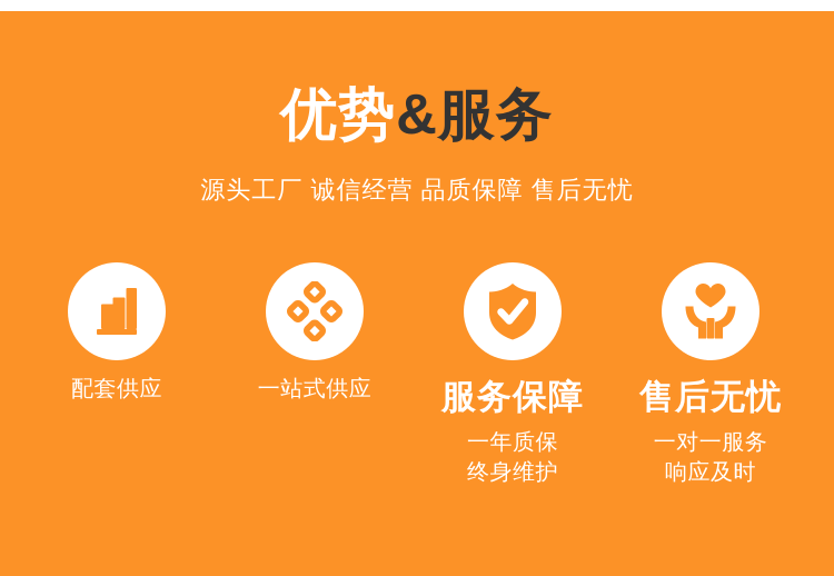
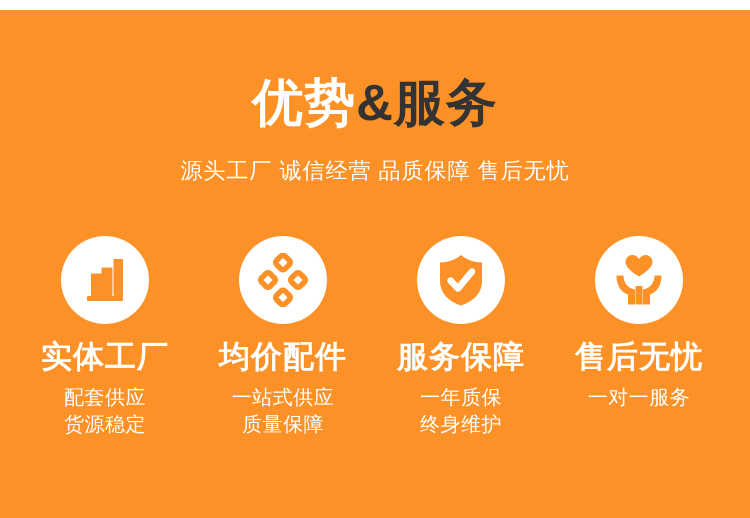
  优势&服务
  源头工厂 诚信经营 品质保障 售后无忧
+ 实体工厂
  配套供应
+ 货源稳定
+ 均价配件
  一站式供应
+ 质量保障
  服务保障
  一年质保
  终身维护
  售后无忧
  一对一服务
- 响应及时
